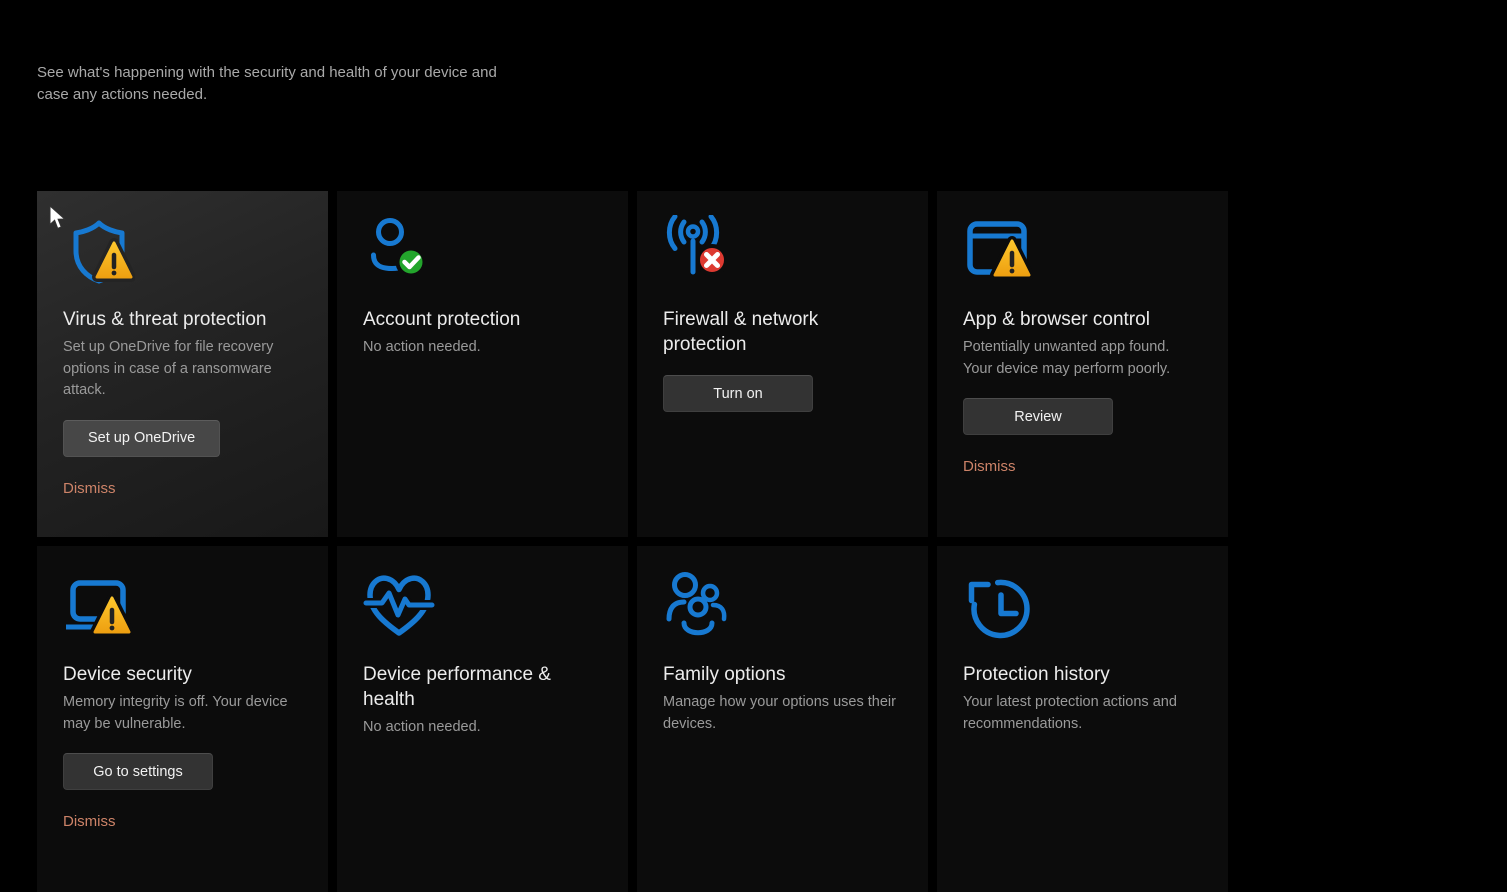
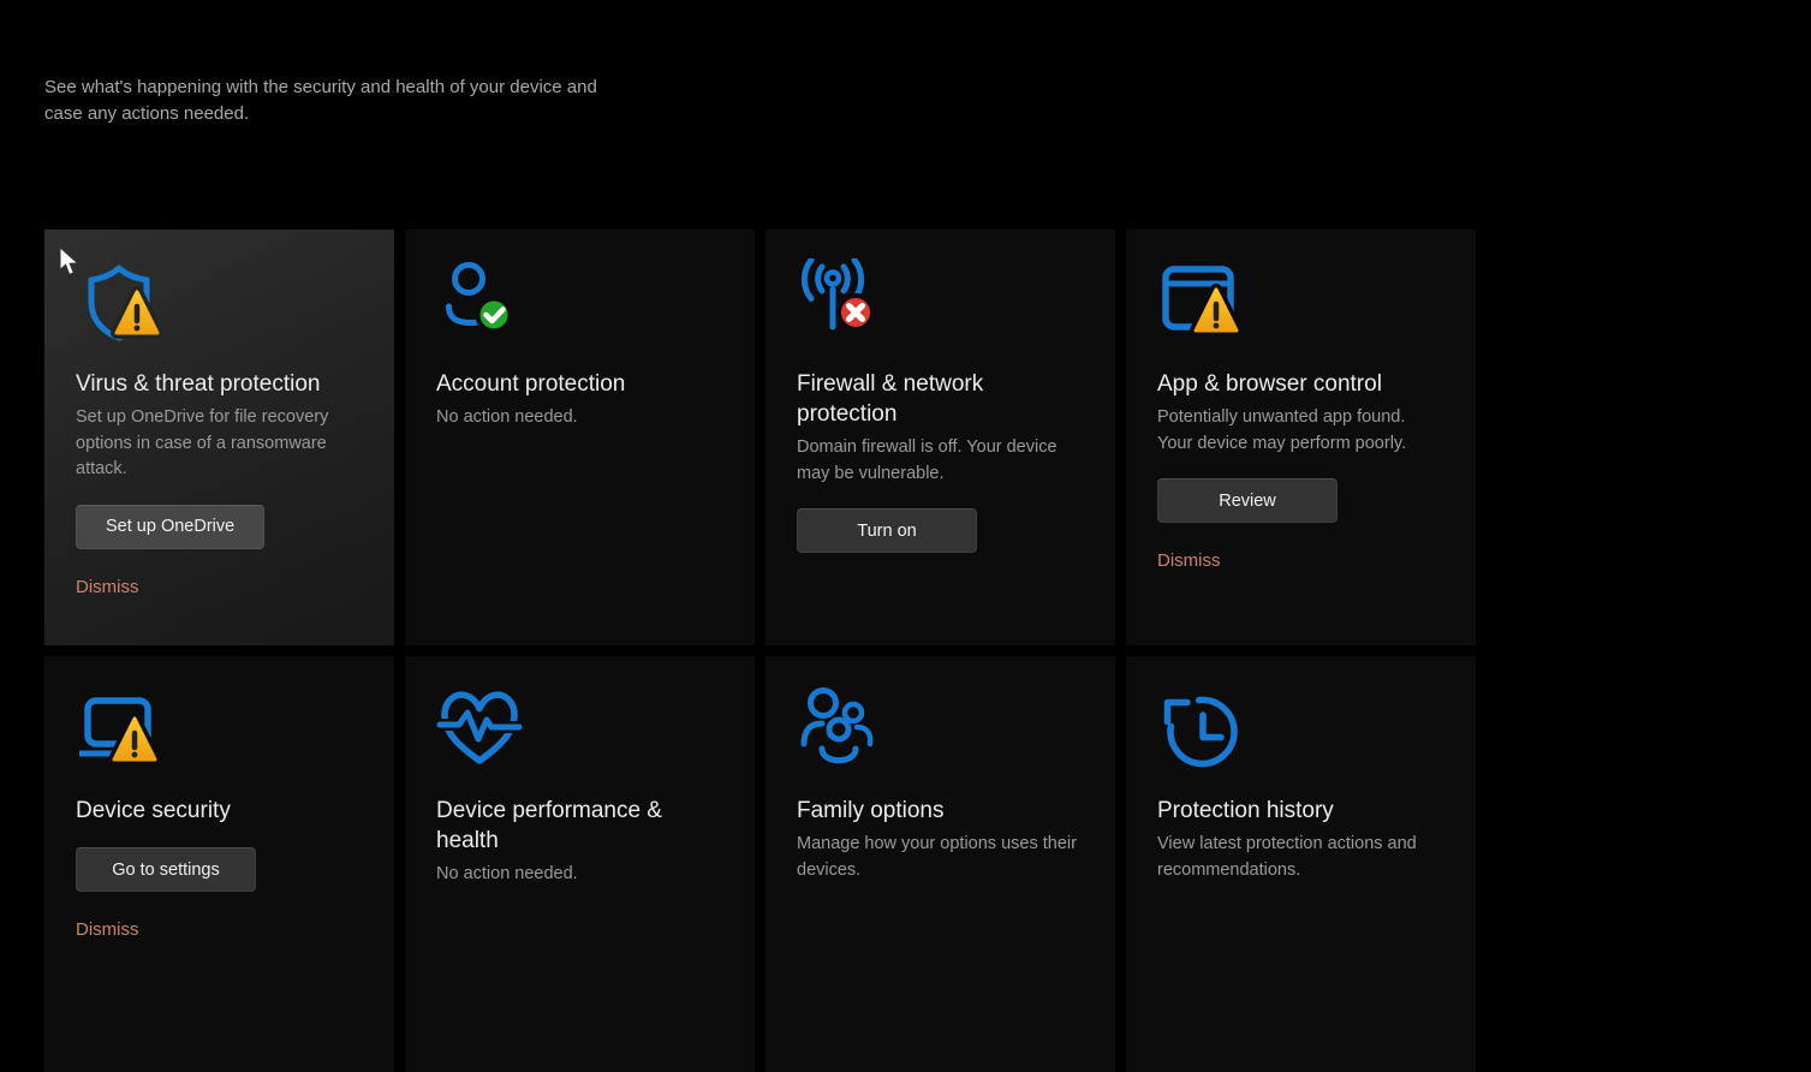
  See what's happening with the security and health of your device and case any actions needed.
  Virus & threat protection
  Set up OneDrive for file recovery options in case of a ransomware attack.
  Set up OneDrive
  Dismiss
  Account protection
  No action needed.
  Firewall & network protection
+ Domain firewall is off. Your device may be vulnerable.
  Turn on
  App & browser control
  Potentially unwanted app found. Your device may perform poorly.
  Review
  Dismiss
  Device security
- Memory integrity is off. Your device may be vulnerable.
  Go to settings
  Dismiss
  Device performance & health
  No action needed.
  Family options
  Manage how your options uses their devices.
  Protection history
- Your latest protection actions and recommendations.
+ View latest protection actions and recommendations.
